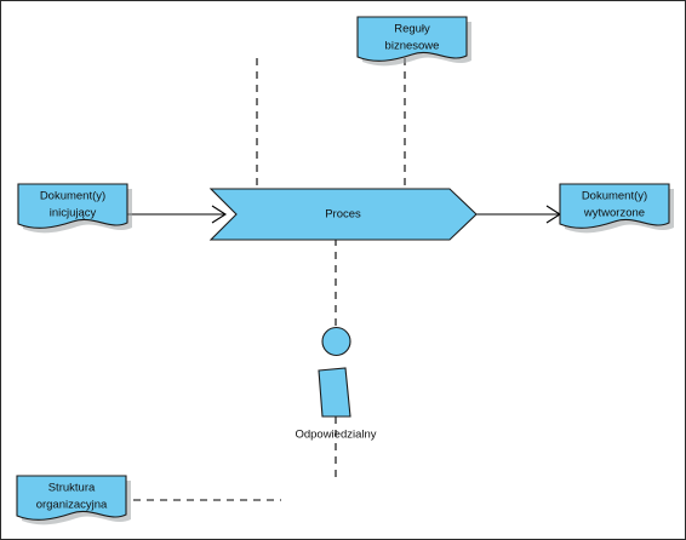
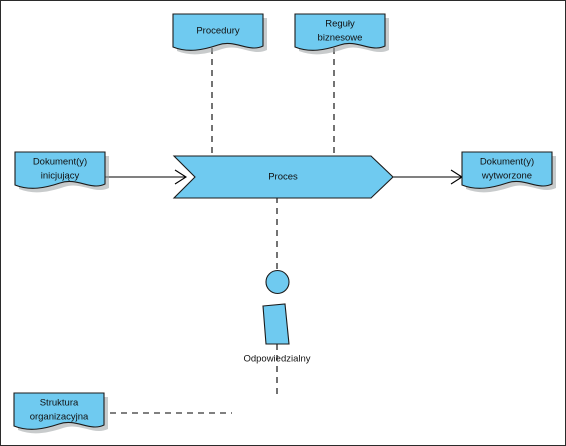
+ Procedury
  Reguły
  biznesowe
  Dokument(y)
  inicjujący
  Proces
  Dokument(y)
  wytworzone
  Odpowiedzialny
  Struktura
  organizacyjna
